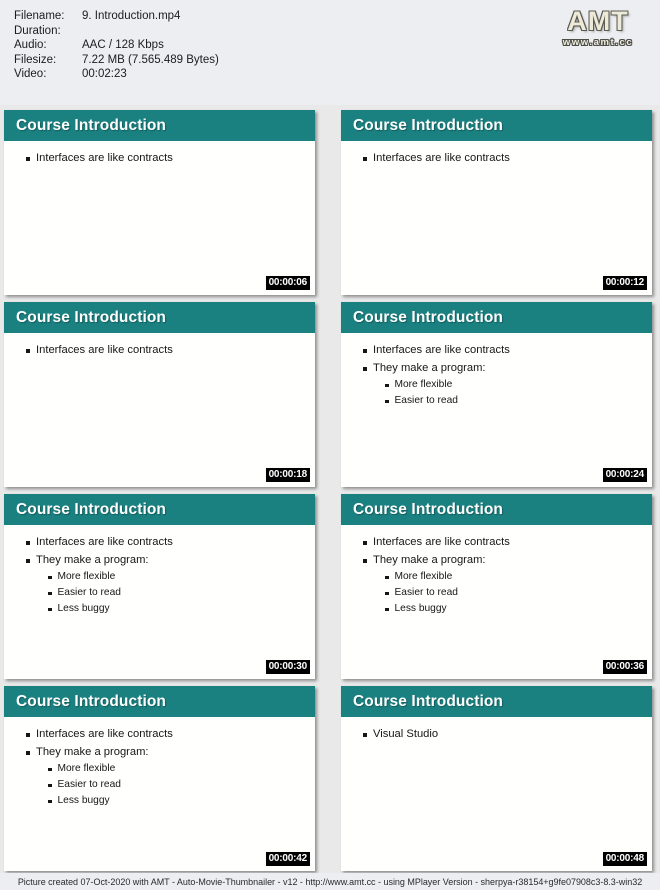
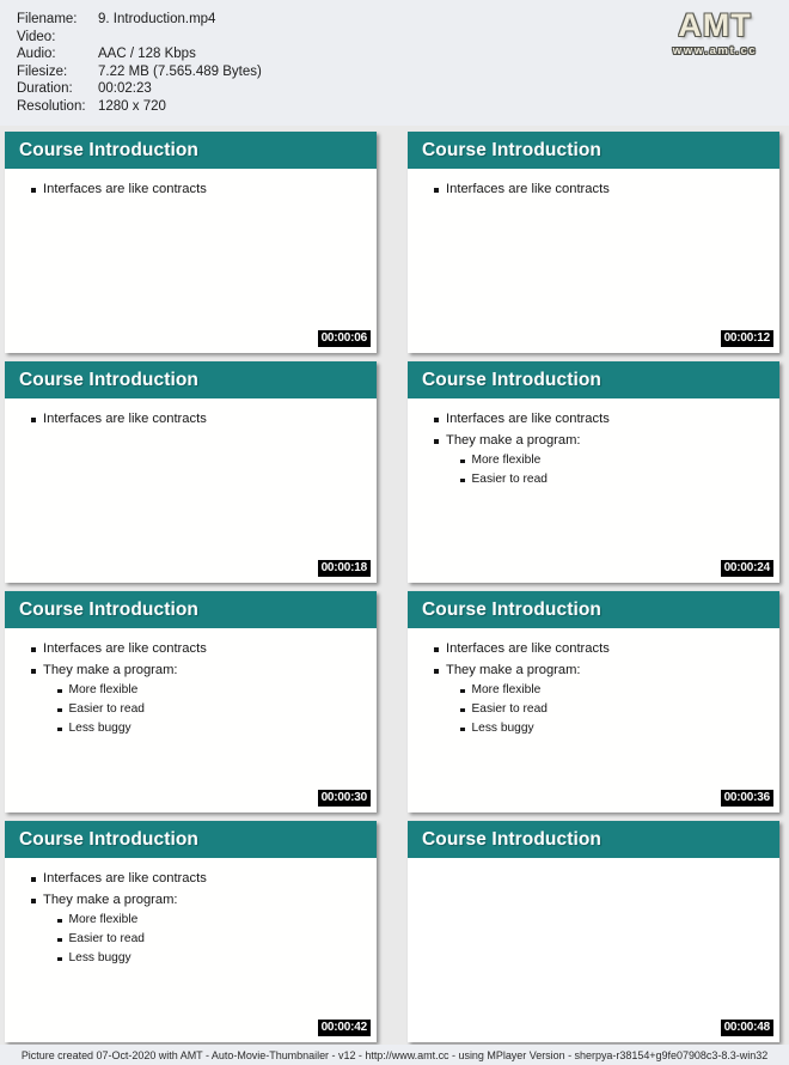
  Filename:
  9. Introduction.mp4
- Duration:
+ Video:
  Audio:
  AAC / 128 Kbps
  Filesize:
  7.22 MB (7.565.489 Bytes)
- Video:
+ Duration:
  00:02:23
+ Resolution:
+ 1280 x 720
  AMT
  www.amt.cc
  Course Introduction
  Interfaces are like contracts
  00:00:06
  Course Introduction
  Interfaces are like contracts
  00:00:12
  Course Introduction
  Interfaces are like contracts
  00:00:18
  Course Introduction
  Interfaces are like contracts
  They make a program:
  More flexible
  Easier to read
  00:00:24
  Course Introduction
  Interfaces are like contracts
  They make a program:
  More flexible
  Easier to read
  Less buggy
  00:00:30
  Course Introduction
  Interfaces are like contracts
  They make a program:
  More flexible
  Easier to read
  Less buggy
  00:00:36
  Course Introduction
  Interfaces are like contracts
  They make a program:
  More flexible
  Easier to read
  Less buggy
  00:00:42
  Course Introduction
- Visual Studio
  00:00:48
  Picture created 07-Oct-2020 with AMT - Auto-Movie-Thumbnailer - v12 - http://www.amt.cc - using MPlayer Version - sherpya-r38154+g9fe07908c3-8.3-win32
